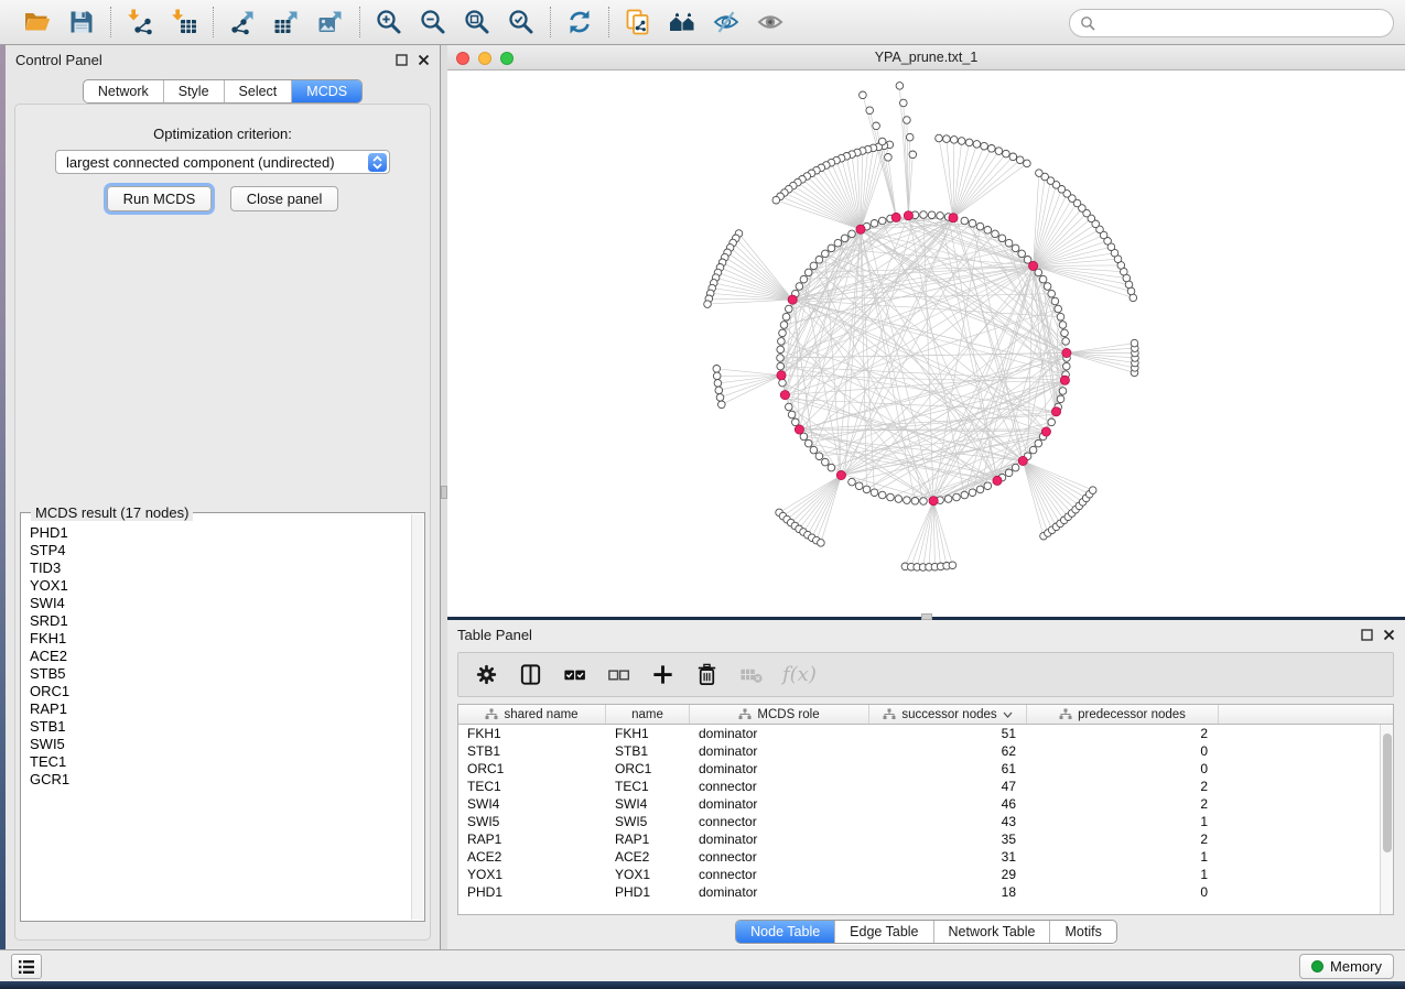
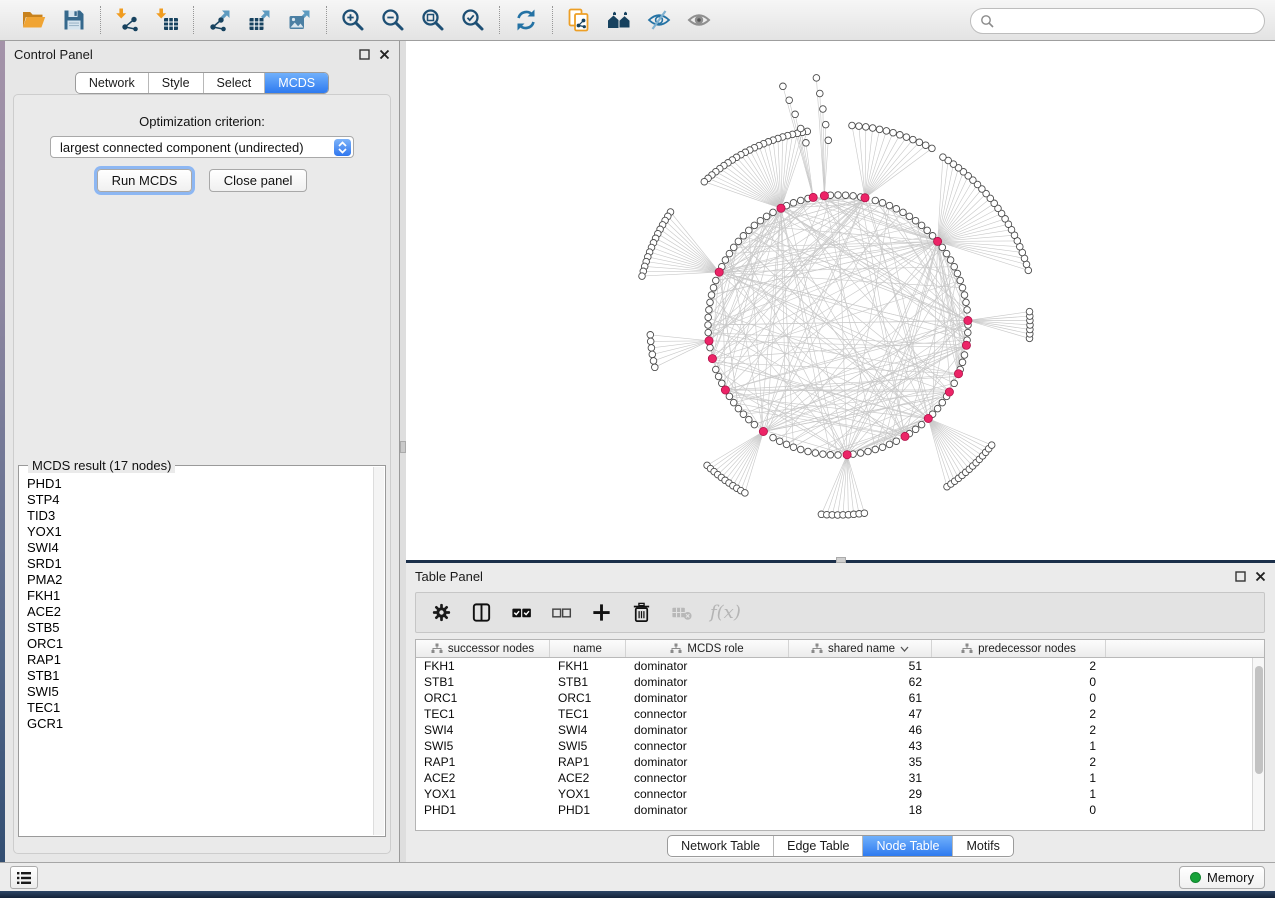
  Control Panel
  Network
  Style
  Select
  MCDS
  Optimization criterion:
  largest connected component (undirected)
  Run MCDS Close panel
  MCDS result (17 nodes)
  PHD1
  STP4
  TID3
  YOX1
  SWI4
  SRD1
+ PMA2
  FKH1
  ACE2
  STB5
  ORC1
  RAP1
  STB1
  SWI5
  TEC1
  GCR1
- YPA_prune.txt_1
  Table Panel
  f(x)
- shared name
+ successor nodes
  name
  MCDS role
- successor nodes
+ shared name
  predecessor nodes
  FKH1
  FKH1
  dominator
  51
  2
  STB1
  STB1
  dominator
  62
  0
  ORC1
  ORC1
  dominator
  61
  0
  TEC1
  TEC1
  connector
  47
  2
  SWI4
  SWI4
  dominator
  46
  2
  SWI5
  SWI5
  connector
  43
  1
  RAP1
  RAP1
  dominator
  35
  2
  ACE2
  ACE2
  connector
  31
  1
  YOX1
  YOX1
  connector
  29
  1
  PHD1
  PHD1
  dominator
  18
  0
- Node Table
+ Network Table
  Edge Table
- Network Table
+ Node Table
  Motifs
  Memory
